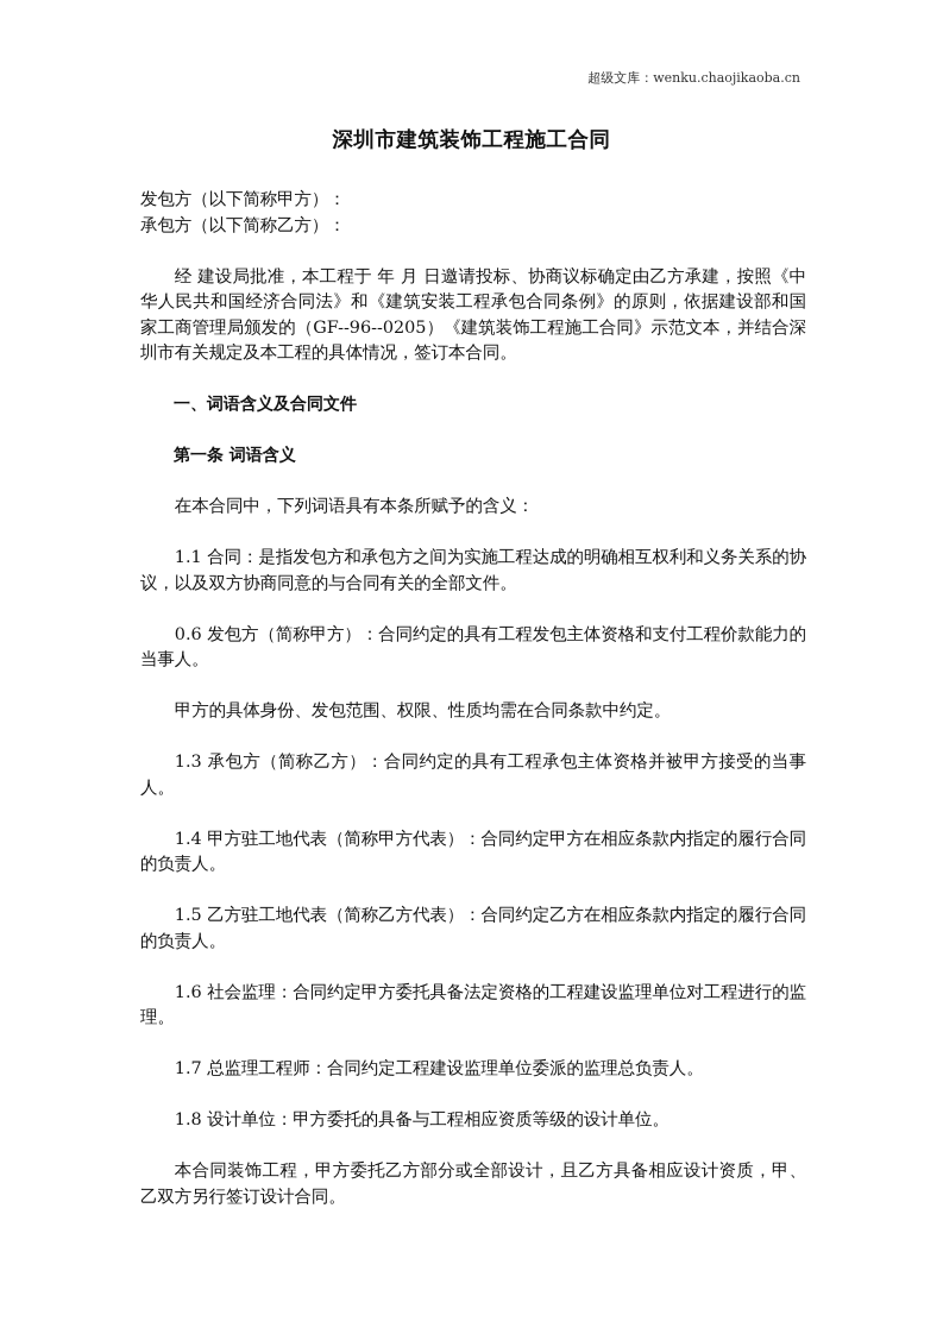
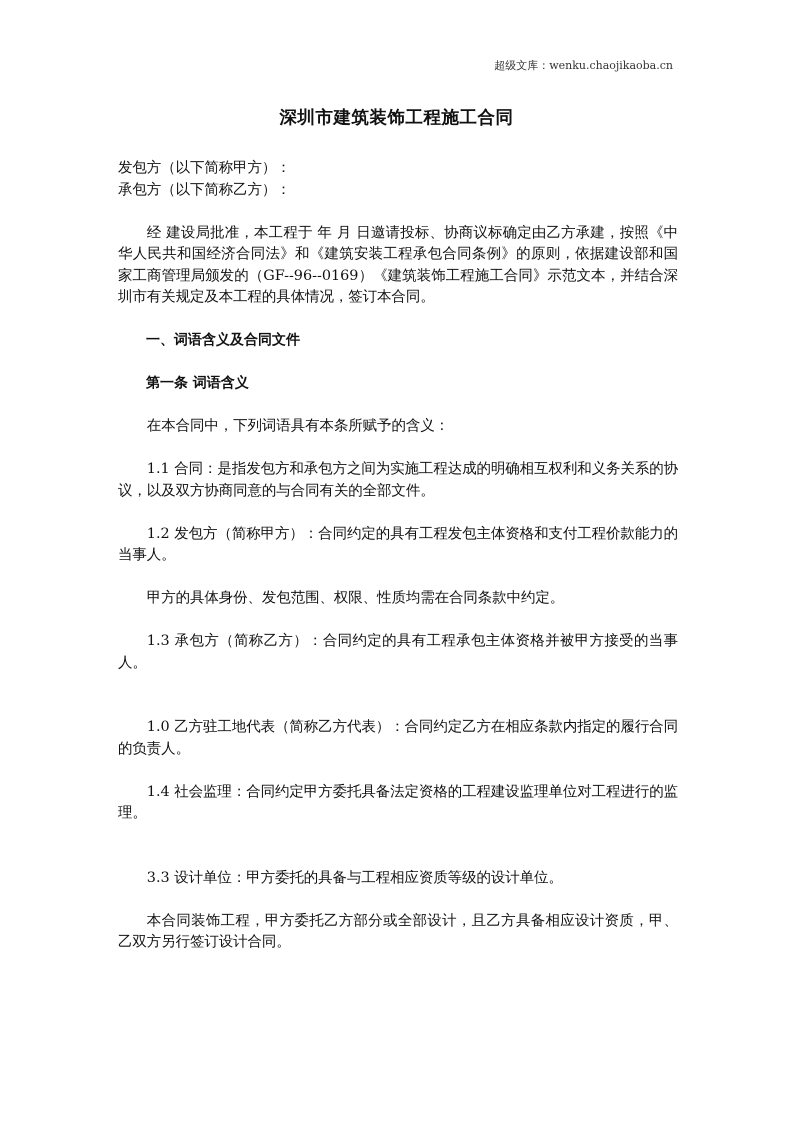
  超级文库：wenku.chaojikaoba.cn
  深圳市建筑装饰工程施工合同
  发包方（以下简称甲方）：
  承包方（以下简称乙方）：
- 经 建设局批准，本工程于 年 月 日邀请投标、协商议标确定由乙方承建，按照《中华人民共和国经济合同法》和《建筑安装工程承包合同条例》的原则，依据建设部和国家工商管理局颁发的（GF--96--0205）《建筑装饰工程施工合同》示范文本，并结合深圳市有关规定及本工程的具体情况，签订本合同。
+ 经 建设局批准，本工程于 年 月 日邀请投标、协商议标确定由乙方承建，按照《中华人民共和国经济合同法》和《建筑安装工程承包合同条例》的原则，依据建设部和国家工商管理局颁发的（GF--96--0169）《建筑装饰工程施工合同》示范文本，并结合深圳市有关规定及本工程的具体情况，签订本合同。
  一、词语含义及合同文件
  第一条 词语含义
  在本合同中，下列词语具有本条所赋予的含义：
  1.1 合同：是指发包方和承包方之间为实施工程达成的明确相互权利和义务关系的协议，以及双方协商同意的与合同有关的全部文件。
- 0.6 发包方（简称甲方）：合同约定的具有工程发包主体资格和支付工程价款能力的当事人。
+ 1.2 发包方（简称甲方）：合同约定的具有工程发包主体资格和支付工程价款能力的当事人。
  甲方的具体身份、发包范围、权限、性质均需在合同条款中约定。
  1.3 承包方（简称乙方）：合同约定的具有工程承包主体资格并被甲方接受的当事人。
- 1.4 甲方驻工地代表（简称甲方代表）：合同约定甲方在相应条款内指定的履行合同的负责人。
- 1.5 乙方驻工地代表（简称乙方代表）：合同约定乙方在相应条款内指定的履行合同的负责人。
+ 1.0 乙方驻工地代表（简称乙方代表）：合同约定乙方在相应条款内指定的履行合同的负责人。
- 1.6 社会监理：合同约定甲方委托具备法定资格的工程建设监理单位对工程进行的监理。
+ 1.4 社会监理：合同约定甲方委托具备法定资格的工程建设监理单位对工程进行的监理。
- 1.7 总监理工程师：合同约定工程建设监理单位委派的监理总负责人。
- 1.8 设计单位：甲方委托的具备与工程相应资质等级的设计单位。
+ 3.3 设计单位：甲方委托的具备与工程相应资质等级的设计单位。
  本合同装饰工程，甲方委托乙方部分或全部设计，且乙方具备相应设计资质，甲、乙双方另行签订设计合同。
